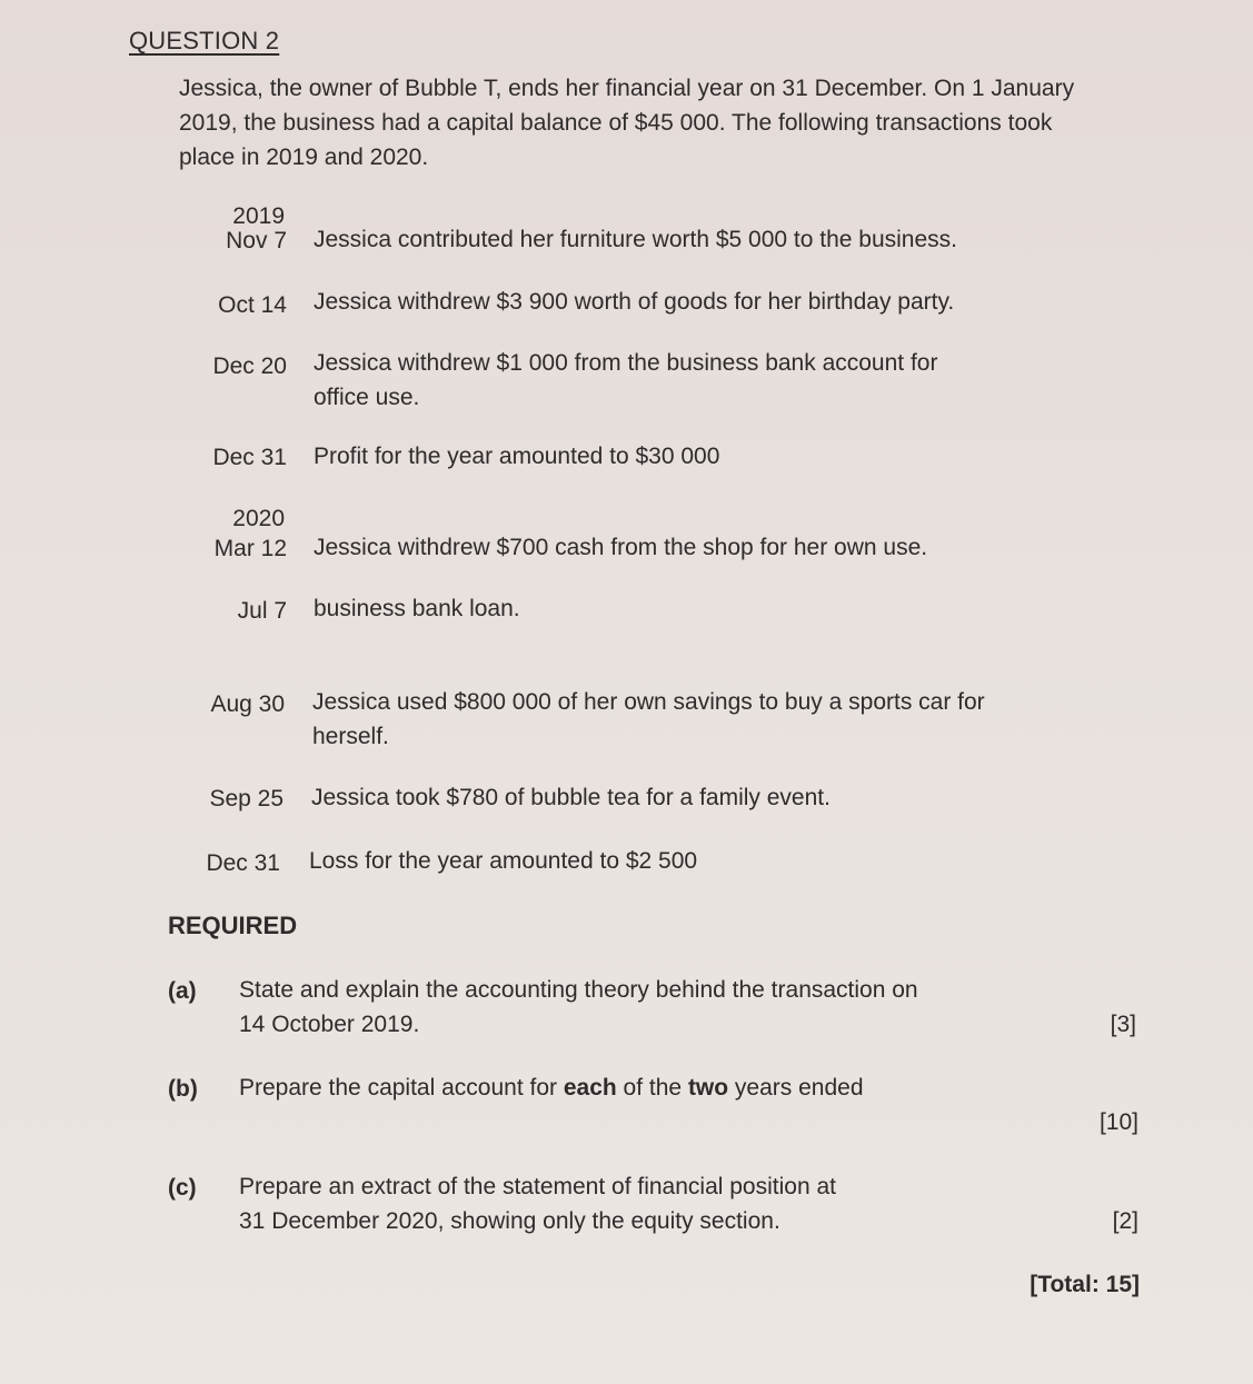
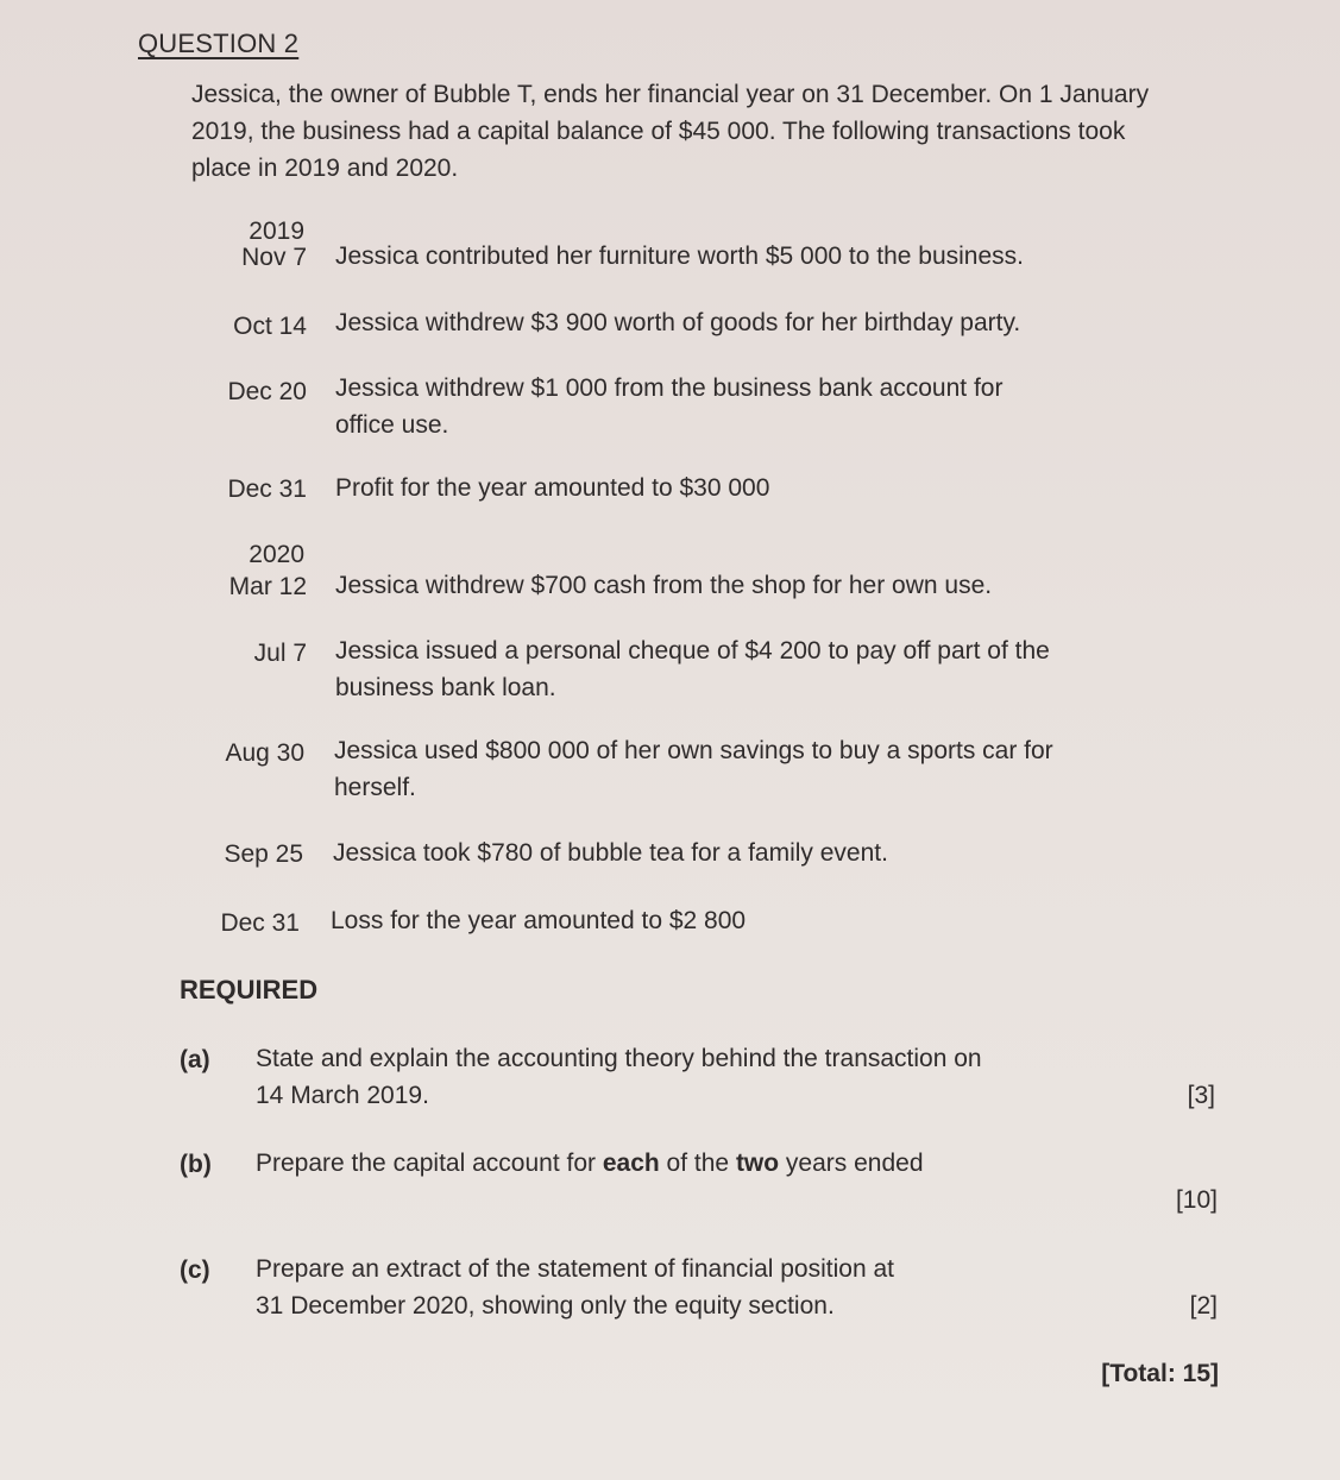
  QUESTION 2
  Jessica, the owner of Bubble T, ends her financial year on 31 December. On 1 January 2019, the business had a capital balance of $45 000. The following transactions took place in 2019 and 2020.
  2019
  Nov 7
  Jessica contributed her furniture worth $5 000 to the business.
  Oct 14
  Jessica withdrew $3 900 worth of goods for her birthday party.
  Dec 20
  Jessica withdrew $1 000 from the business bank account for
  office use.
  Dec 31
  Profit for the year amounted to $30 000
  2020
  Mar 12
  Jessica withdrew $700 cash from the shop for her own use.
  Jul 7
+ Jessica issued a personal cheque of $4 200 to pay off part of the
  business bank loan.
  Aug 30
  Jessica used $800 000 of her own savings to buy a sports car for
  herself.
  Sep 25
  Jessica took $780 of bubble tea for a family event.
  Dec 31
- Loss for the year amounted to $2 500
+ Loss for the year amounted to $2 800
  REQUIRED
  (a)
  State and explain the accounting theory behind the transaction on
- 14 October 2019.
+ 14 March 2019.
  [3]
  (b)
  Prepare the capital account for each of the two years ended
  [10]
  (c)
  Prepare an extract of the statement of financial position at
  31 December 2020, showing only the equity section.
  [2]
  [Total: 15]
